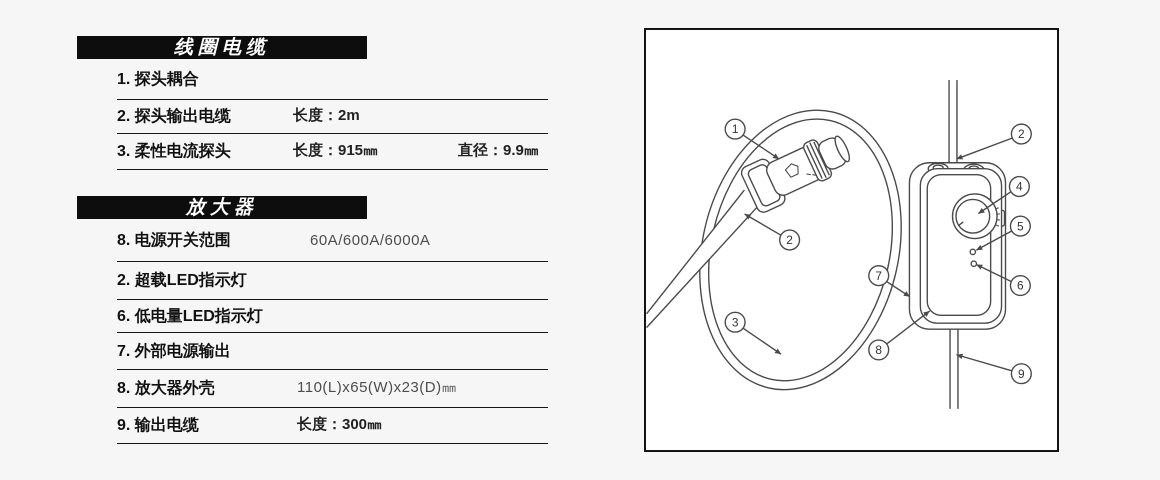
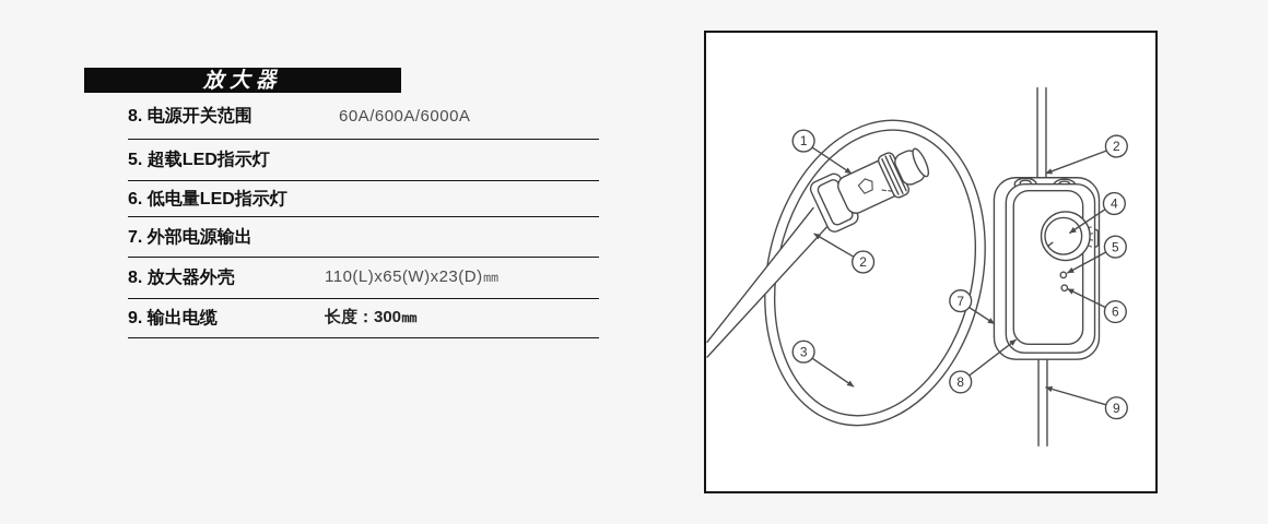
- 线圈电缆
- 1. 探头耦合
- 2. 探头输出电缆
- 长度：2m
- 3. 柔性电流探头
- 长度：915㎜
- 直径：9.9㎜
  放大器
  8. 电源开关范围
  60A/600A/6000A
- 2. 超载LED指示灯
+ 5. 超载LED指示灯
  6. 低电量LED指示灯
  7. 外部电源输出
  8. 放大器外壳
  110(L)x65(W)x23(D)㎜
  9. 输出电缆
  长度：300㎜
  1
  2
  3
  2
  4
  5
  6
  7
  8
  9
